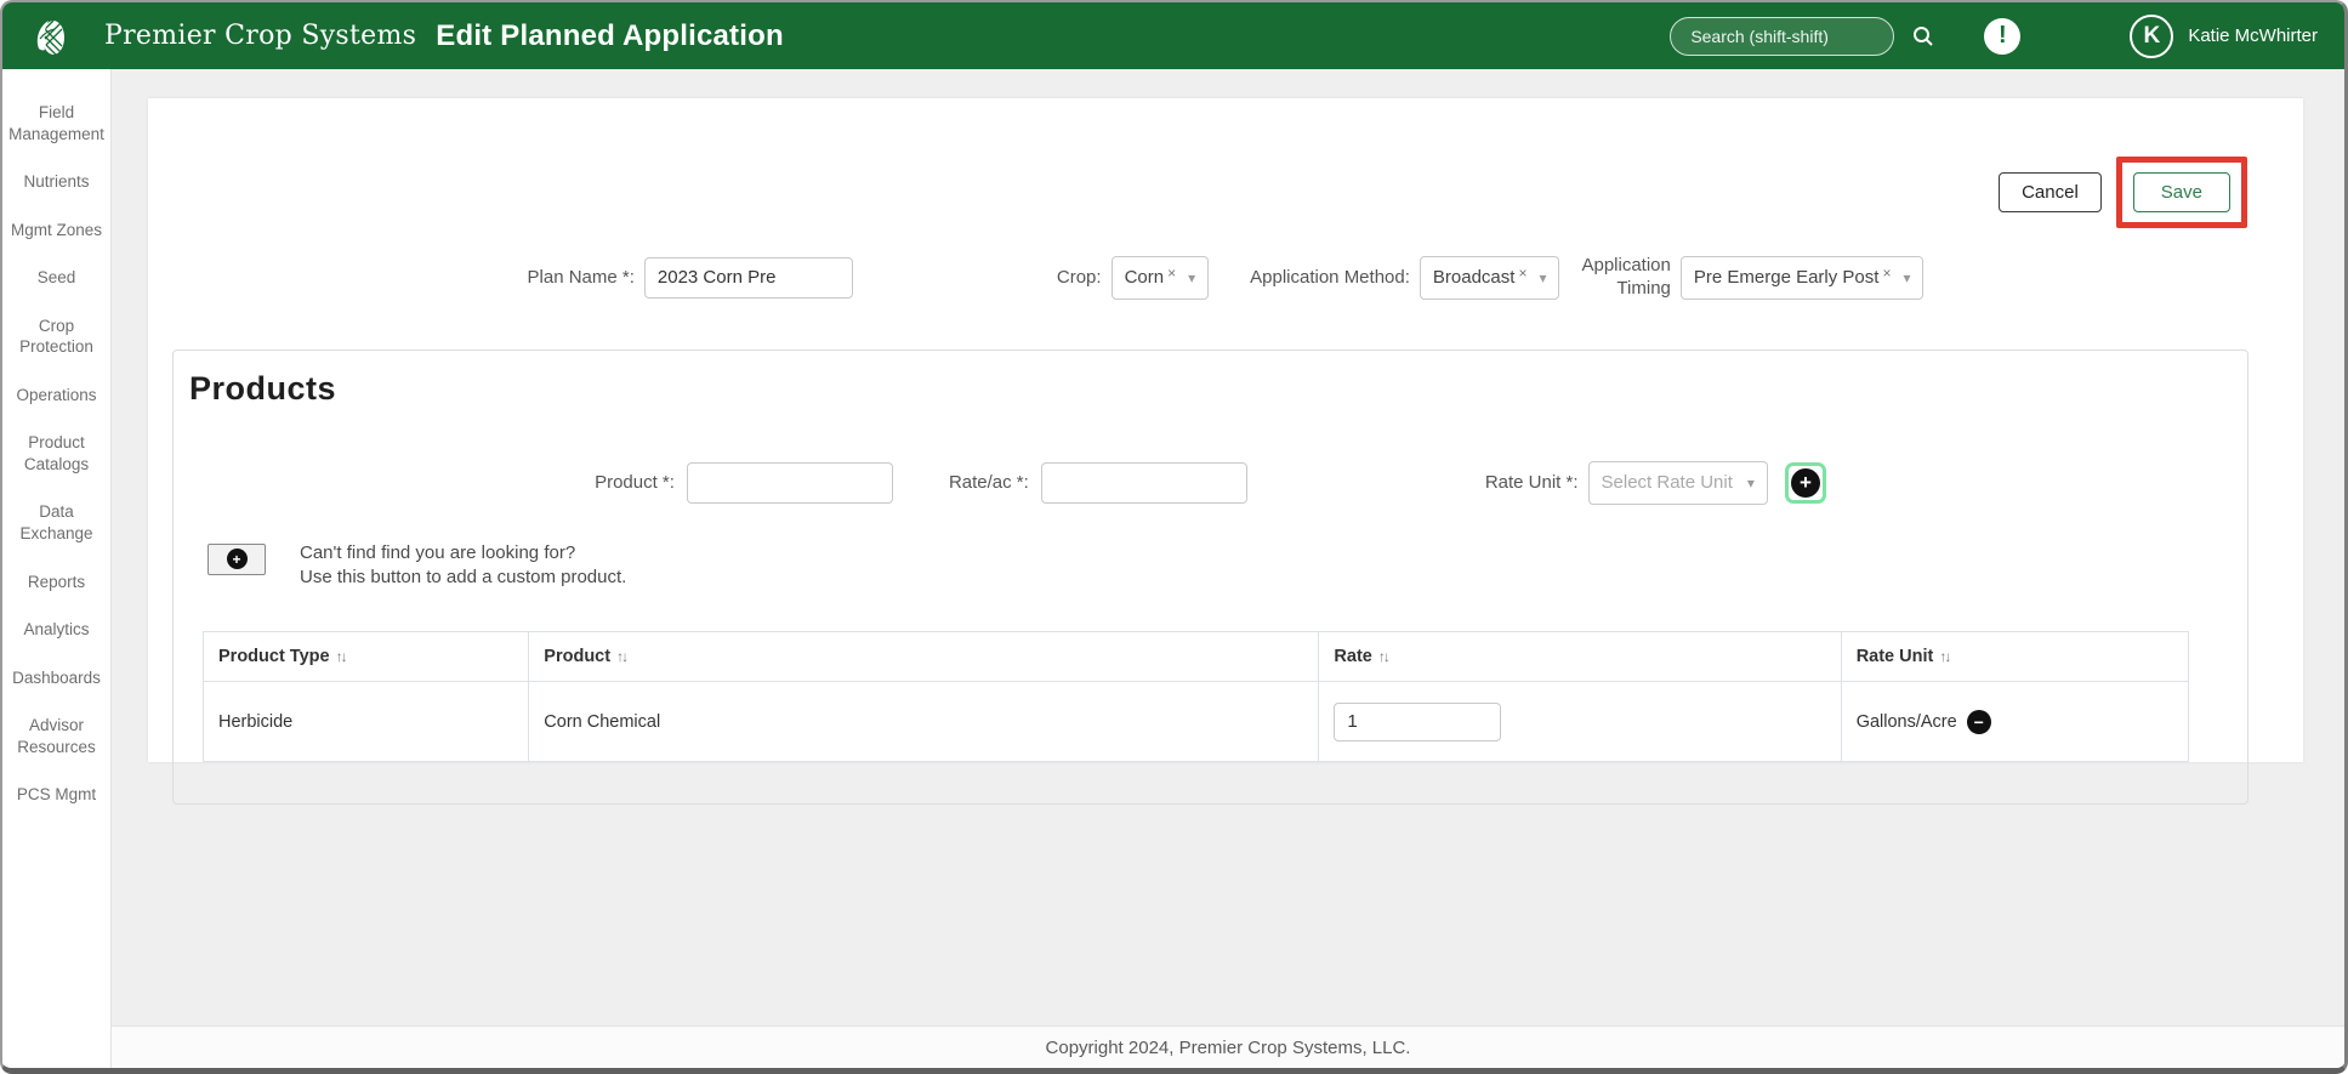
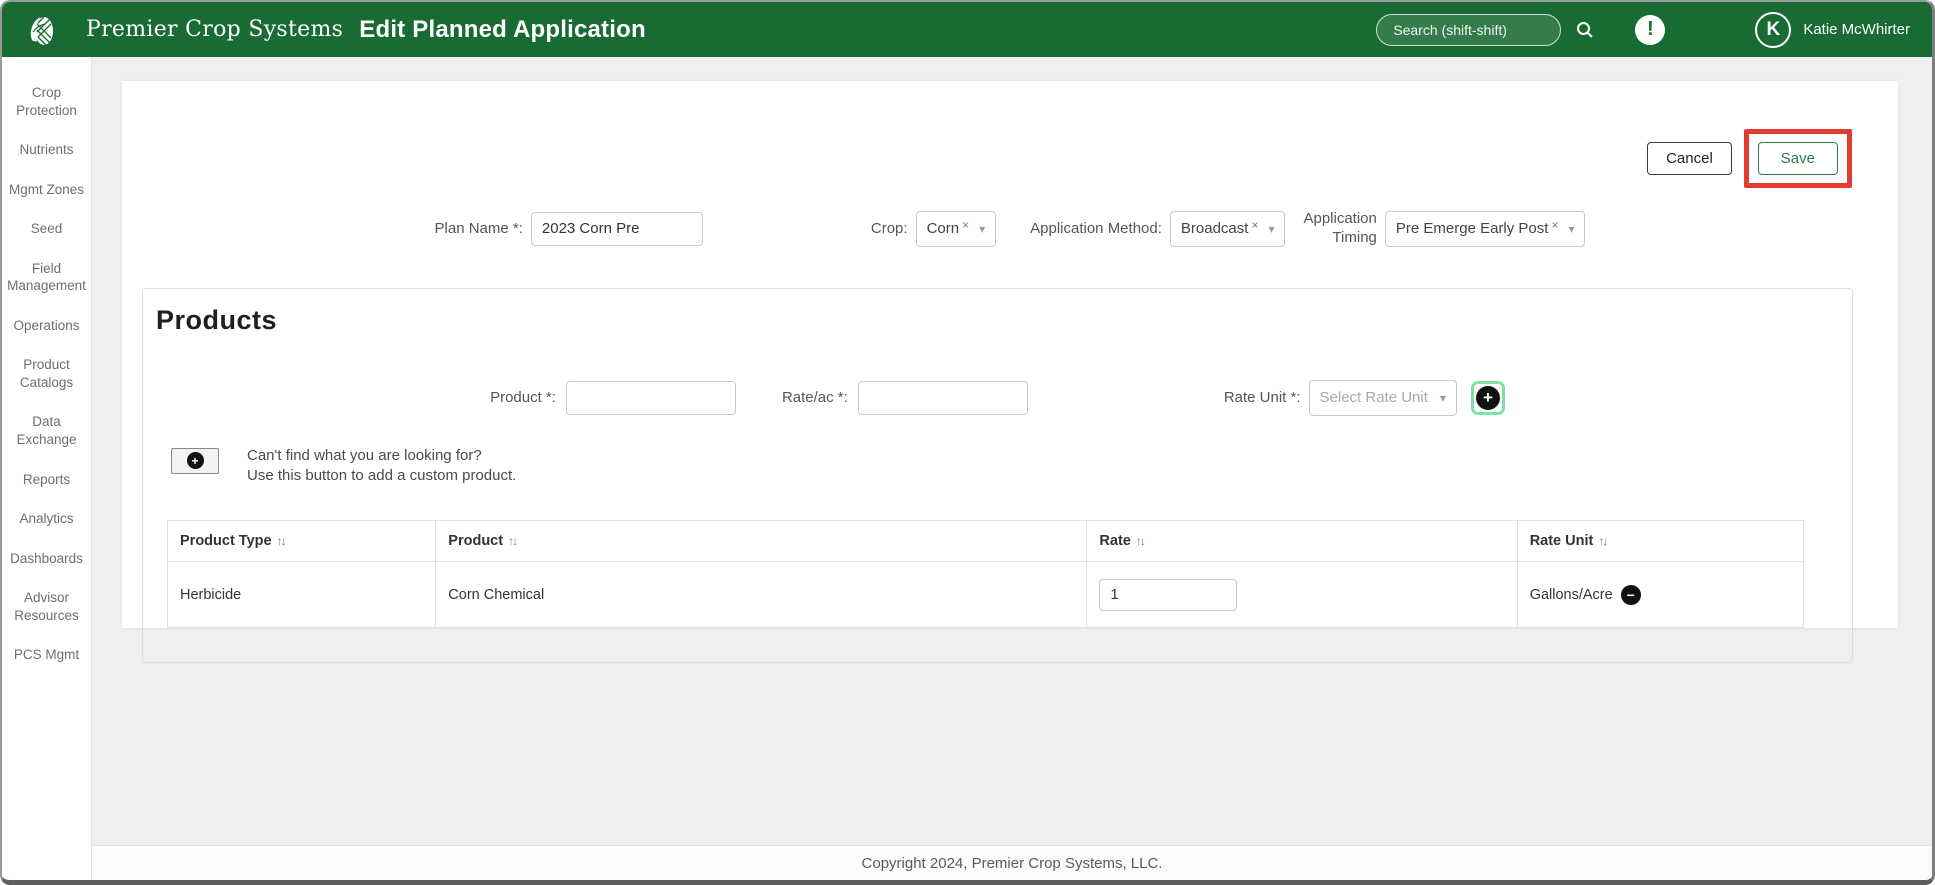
  Premier Crop Systems
  Edit Planned Application
  Search (shift-shift)
  !
  K
  Katie McWhirter
- Field Management
+ Crop Protection
  Nutrients
  Mgmt Zones
  Seed
- Crop Protection
+ Field Management
  Operations
  Product Catalogs
  Data Exchange
  Reports
  Analytics
  Dashboards
  Advisor Resources
  PCS Mgmt
  Cancel
  Save
  Plan Name *:
  2023 Corn Pre
  Crop:
  Corn
  ×
  ▾
  Application Method:
  Broadcast
  ×
  ▾
  Application
  Timing
  Pre Emerge Early Post
  ×
  ▾
  Products
  Product *:
  Rate/ac *:
  Rate Unit *:
  Select Rate Unit
  ▾
  +
  +
- Can't find find you are looking for?
+ Can't find what you are looking for?
  Use this button to add a custom product.
  Product Type ↑↓	Product ↑↓	Rate ↑↓	Rate Unit ↑↓
  Herbicide	Corn Chemical	1	Gallons/Acre −
  Copyright 2024, Premier Crop Systems, LLC.
